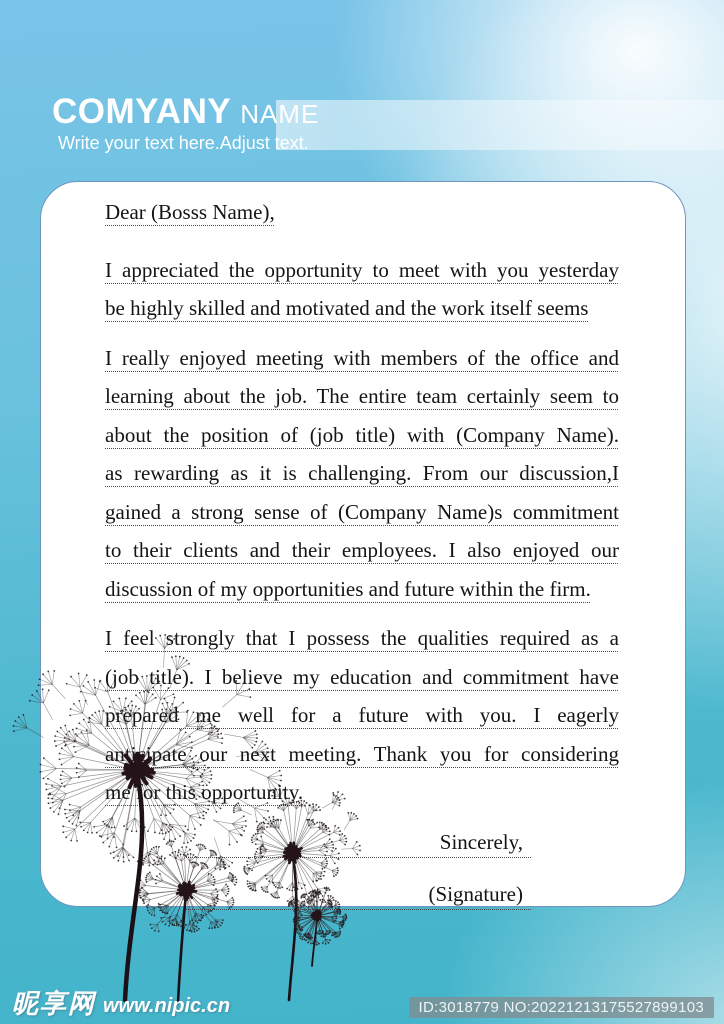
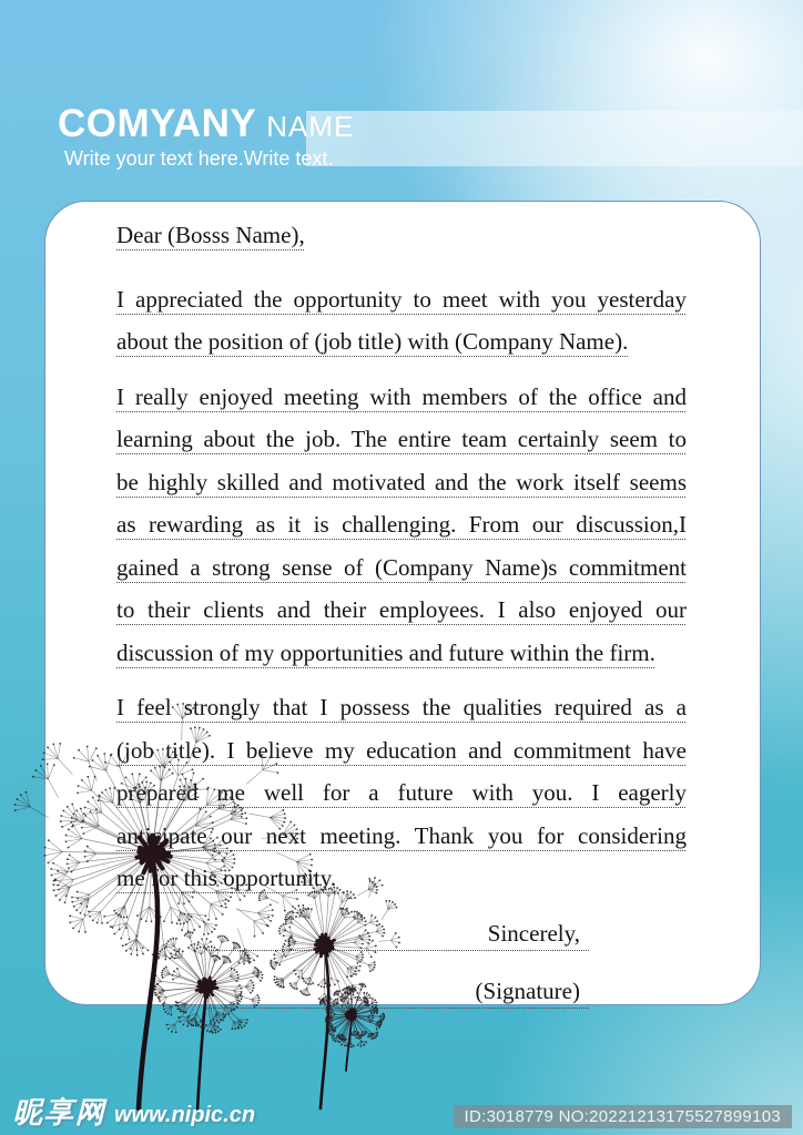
  COMYANY
  NAME
- Write your text here.Adjust text.
+ Write your text here.Write text.
  Dear (Bosss Name),
  I appreciated the opportunity to meet with you yesterday
- be highly skilled and motivated and the work itself seems
+ about the position of (job title) with (Company Name).
  I really enjoyed meeting with members of the office and
  learning about the job. The entire team certainly seem to
- about the position of (job title) with (Company Name).
+ be highly skilled and motivated and the work itself seems
  as rewarding as it is challenging. From our discussion,I
  gained a strong sense of (Company Name)s commitment
  to their clients and their employees. I also enjoyed our
  discussion of my opportunities and future within the firm.
  I feel strongly that I possess the qualities required as a
  (job title). I believe my education and commitment have
  prepad me well for a future with you. I eagerly
  ancipae our next meeting. Thank you for considering
  mor this opportunty.
  Sincerely,
  (Signature)
  昵享网
  www.nipic.cn
  ID:3018779 NO:20221213175527899103
